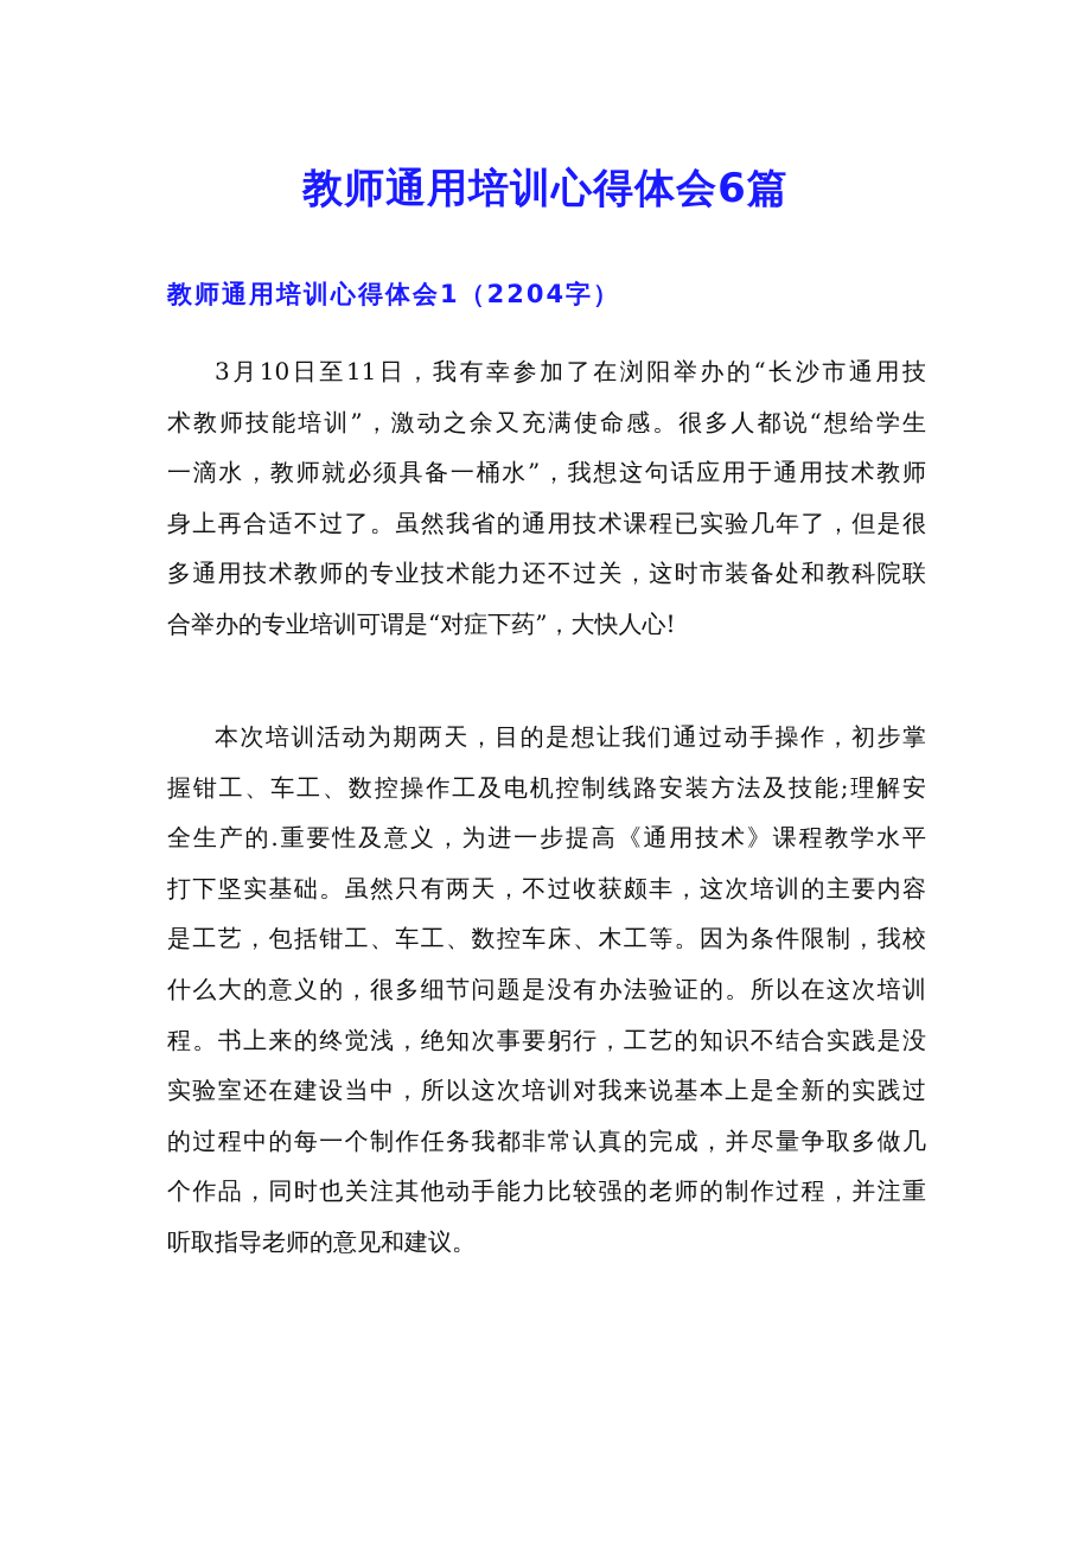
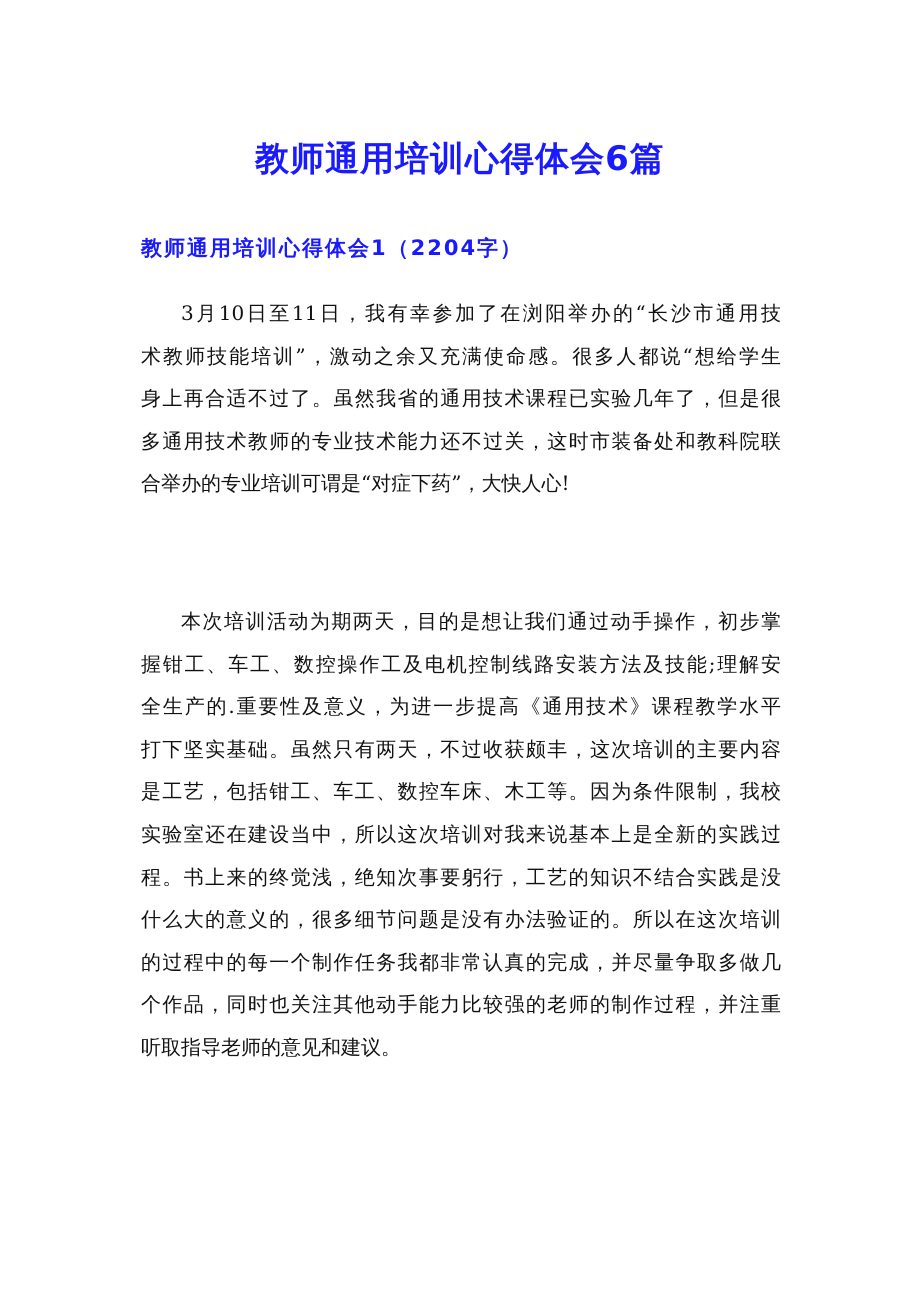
  教师通用培训心得体会6篇
  教师通用培训心得体会1（2204字）
  3月10日至11日，我有幸参加了在浏阳举办的“长沙市通用技
  术教师技能培训”，激动之余又充满使命感。很多人都说“想给学生
- 一滴水，教师就必须具备一桶水”，我想这句话应用于通用技术教师
  身上再合适不过了。虽然我省的通用技术课程已实验几年了，但是很
  多通用技术教师的专业技术能力还不过关，这时市装备处和教科院联
  合举办的专业培训可谓是“对症下药”，大快人心!
  本次培训活动为期两天，目的是想让我们通过动手操作，初步掌
  握钳工、车工、数控操作工及电机控制线路安装方法及技能;理解安
  全生产的.重要性及意义，为进一步提高《通用技术》课程教学水平
  打下坚实基础。虽然只有两天，不过收获颇丰，这次培训的主要内容
  是工艺，包括钳工、车工、数控车床、木工等。因为条件限制，我校
- 什么大的意义的，很多细节问题是没有办法验证的。所以在这次培训
+ 实验室还在建设当中，所以这次培训对我来说基本上是全新的实践过
  程。书上来的终觉浅，绝知次事要躬行，工艺的知识不结合实践是没
- 实验室还在建设当中，所以这次培训对我来说基本上是全新的实践过
+ 什么大的意义的，很多细节问题是没有办法验证的。所以在这次培训
  的过程中的每一个制作任务我都非常认真的完成，并尽量争取多做几
  个作品，同时也关注其他动手能力比较强的老师的制作过程，并注重
  听取指导老师的意见和建议。
